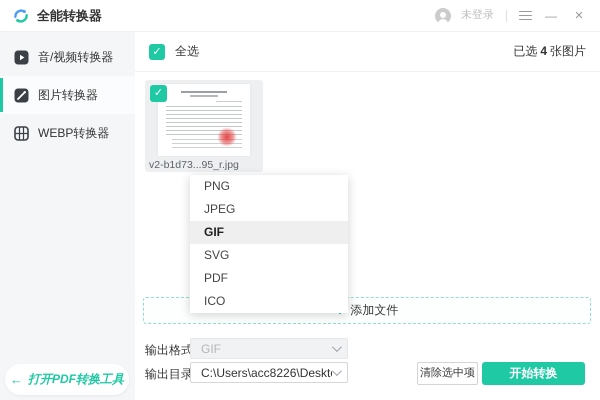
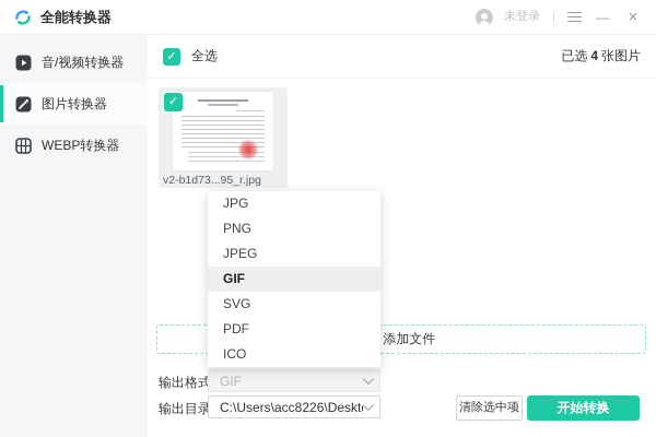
  全能转换器
  未登录
  —
  ×
  音/视频转换器
  图片转换器
  WEBP转换器
- ←
- 打开PDF转换工具
  ✓
  全选
  已选 4 张图片
  ✓
  v2-b1d73...95_r.jpg
  添加文件
+ JPG
  PNG
  JPEG
  GIF
  SVG
  PDF
  ICO
  输出格式
  GIF
  输出目录
  C:\Users\acc8226\Deskt
  清除选中项
  开始转换
